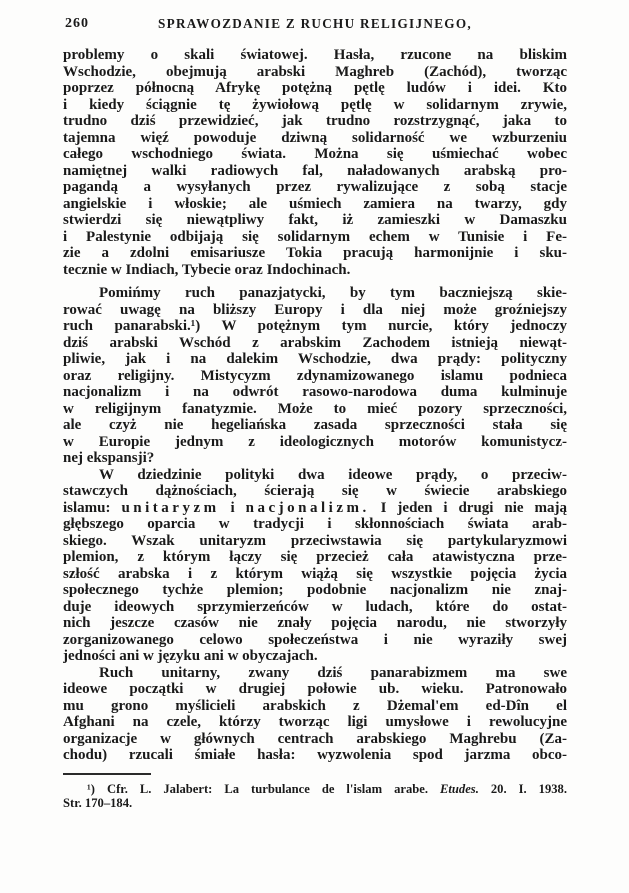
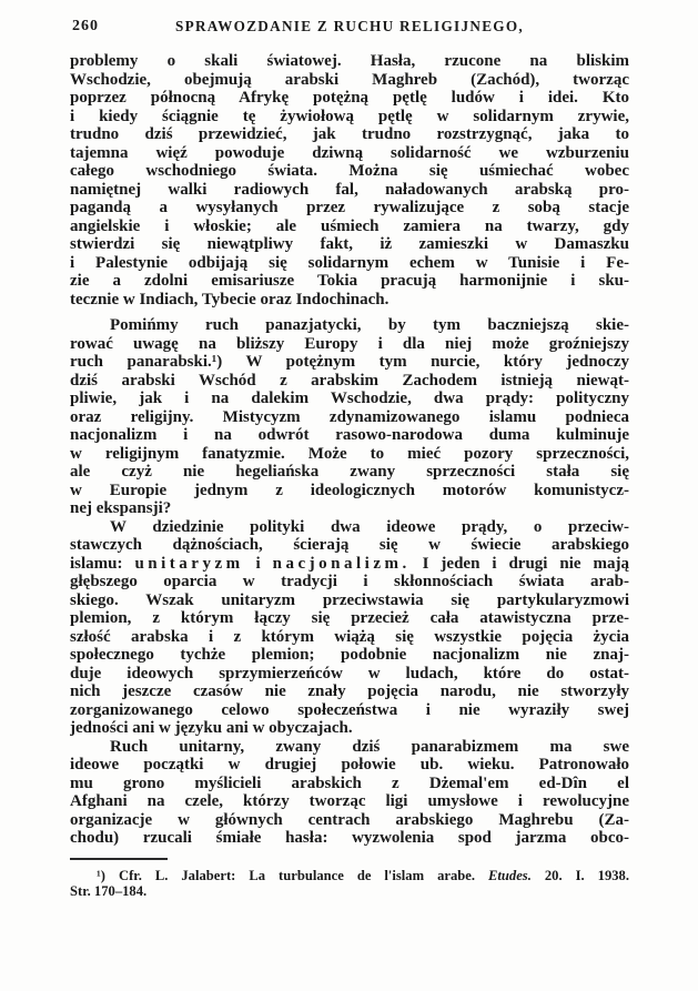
  260
  SPRAWOZDANIE Z RUCHU RELIGIJNEGO,
  problemy o skali światowej. Hasła, rzucone na bliskim
  Wschodzie, obejmują arabski Maghreb (Zachód), tworząc
  poprzez północną Afrykę potężną pętlę ludów i idei. Kto
  i kiedy ściągnie tę żywiołową pętlę w solidarnym zrywie,
  trudno dziś przewidzieć, jak trudno rozstrzygnąć, jaka to
  tajemna więź powoduje dziwną solidarność we wzburzeniu
  całego wschodniego świata. Można się uśmiechać wobec
  namiętnej walki radiowych fal, naładowanych arabską pro-
  pagandą a wysyłanych przez rywalizujące z sobą stacje
  angielskie i włoskie; ale uśmiech zamiera na twarzy, gdy
  stwierdzi się niewątpliwy fakt, iż zamieszki w Damaszku
  i Palestynie odbijają się solidarnym echem w Tunisie i Fe-
  zie a zdolni emisariusze Tokia pracują harmonijnie i sku-
  tecznie w Indiach, Tybecie oraz Indochinach.
  Pomińmy ruch panazjatycki, by tym baczniejszą skie-
  rować uwagę na bliższy Europy i dla niej może groźniejszy
  ruch panarabski.¹) W potężnym tym nurcie, który jednoczy
  dziś arabski Wschód z arabskim Zachodem istnieją niewąt-
  pliwie, jak i na dalekim Wschodzie, dwa prądy: polityczny
  oraz religijny. Mistycyzm zdynamizowanego islamu podnieca
  nacjonalizm i na odwrót rasowo-narodowa duma kulminuje
  w religijnym fanatyzmie. Może to mieć pozory sprzeczności,
- ale czyż nie hegeliańska zasada sprzeczności stała się
+ ale czyż nie hegeliańska zwany sprzeczności stała się
  w Europie jednym z ideologicznych motorów komunistycz-
  nej ekspansji?
  W dziedzinie polityki dwa ideowe prądy, o przeciw-
  stawczych dążnościach, ścierają się w świecie arabskiego
  islamu: unitaryzm i nacjonalizm. I jeden i drugi nie mają
  głębszego oparcia w tradycji i skłonnościach świata arab-
  skiego. Wszak unitaryzm przeciwstawia się partykularyzmowi
  plemion, z którym łączy się przecież cała atawistyczna prze-
  szłość arabska i z którym wiążą się wszystkie pojęcia życia
  społecznego tychże plemion; podobnie nacjonalizm nie znaj-
  duje ideowych sprzymierzeńców w ludach, które do ostat-
  nich jeszcze czasów nie znały pojęcia narodu, nie stworzyły
  zorganizowanego celowo społeczeństwa i nie wyraziły swej
  jedności ani w języku ani w obyczajach.
  Ruch unitarny, zwany dziś panarabizmem ma swe
  ideowe początki w drugiej połowie ub. wieku. Patronowało
  mu grono myślicieli arabskich z Dżemal'em ed-Dîn el
  Afghani na czele, którzy tworząc ligi umysłowe i rewolucyjne
  organizacje w głównych centrach arabskiego Maghrebu (Za-
  chodu) rzucali śmiałe hasła: wyzwolenia spod jarzma obco-
  ¹) Cfr. L. Jalabert: La turbulance de l'islam arabe. Etudes. 20. I. 1938.
  Str. 170–184.
